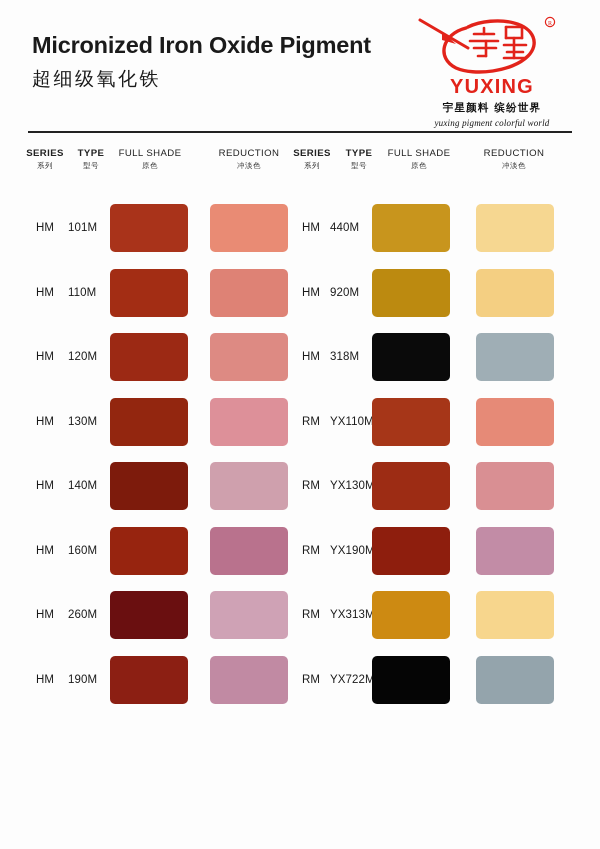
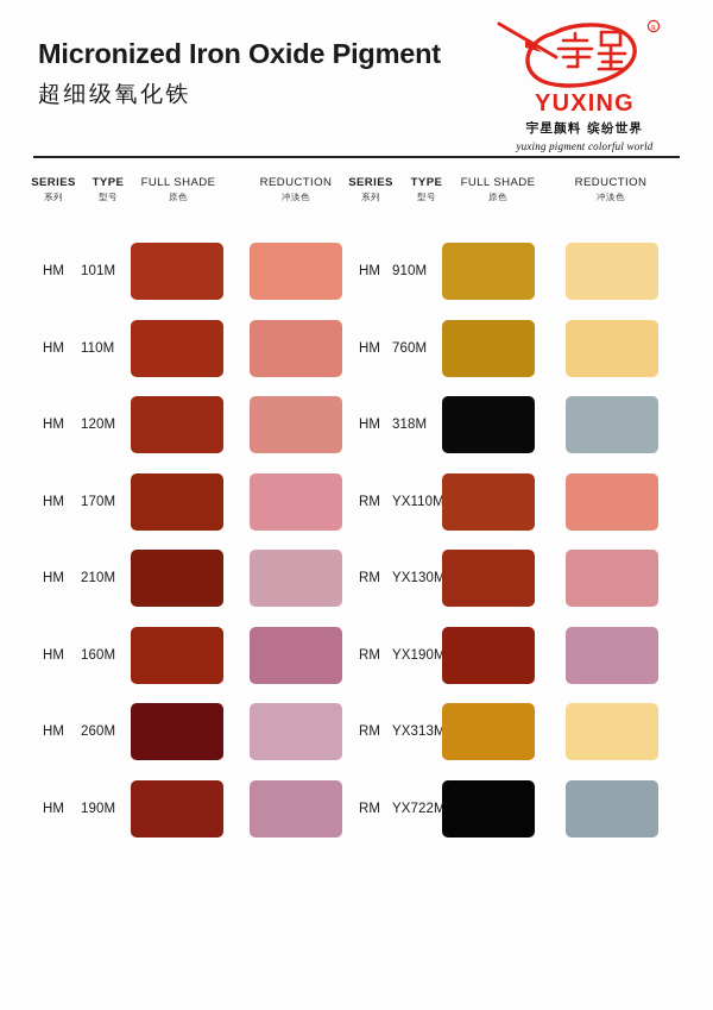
  Micronized Iron Oxide Pigment
  超细级氧化铁
  YUXING
  宇星颜料 缤纷世界
  yuxing pigment colorful world
  SERIES
  系列
  TYPE
  型号
  FULL SHADE
  原色
  REDUCTION
  冲淡色
  SERIES
  系列
  TYPE
  型号
  FULL SHADE
  原色
  REDUCTION
  冲淡色
  HM
  101M
  HM
- 440M
+ 910M
  HM
  110M
  HM
- 920M
+ 760M
  HM
  120M
  HM
  318M
  HM
- 130M
+ 170M
  RM
  YX110M
  HM
- 140M
+ 210M
  RM
  YX130M
  HM
  160M
  RM
  YX190M
  HM
  260M
  RM
  YX313M
  HM
  190M
  RM
  YX722M
